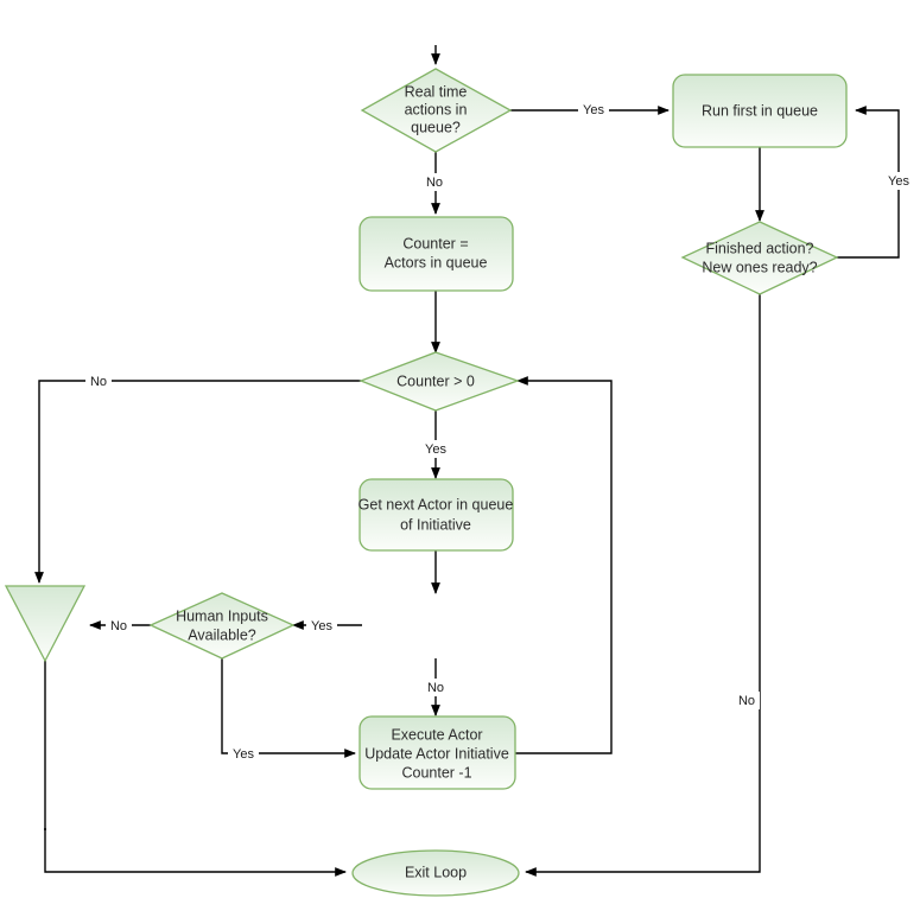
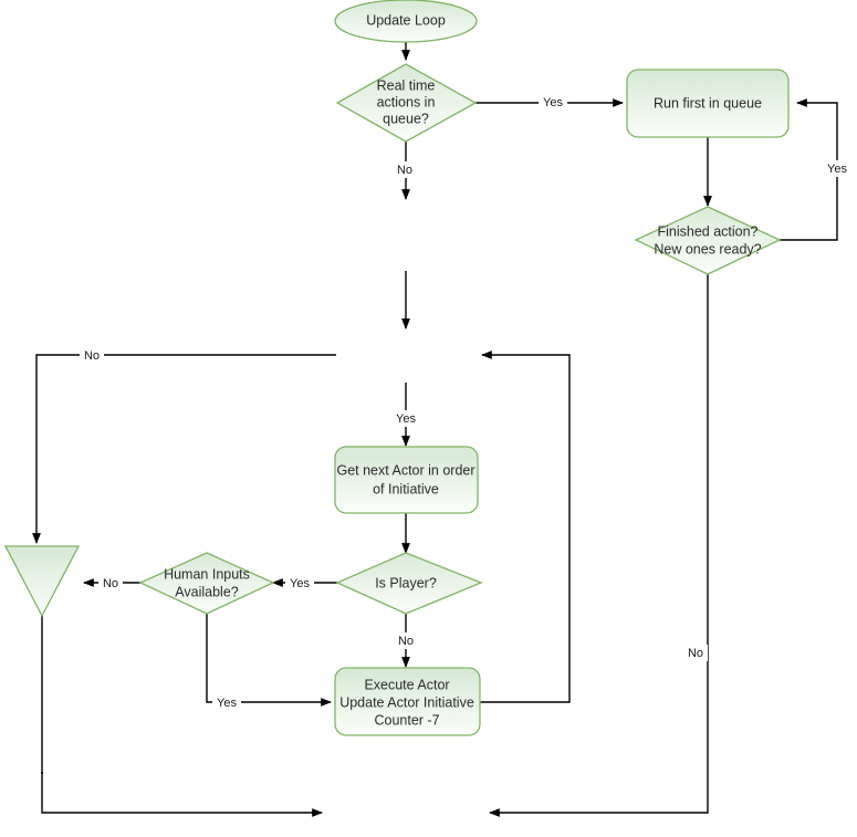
+ Update Loop
  Real time
  actions in
  queue?
  Run first in queue
  Finished action?
  New ones ready?
- Counter =
- Actors in queue
- Counter > 0
- Get next Actor in queue
+ Get next Actor in order
  of Initiative
+ Is Player?
  Human Inputs
  Available?
  Execute Actor
  Update Actor Initiative
- Counter -1
+ Counter -7
- Exit Loop
  Yes
  No
  Yes
  No
  No
  Yes
  Yes
  No
  No
  Yes
